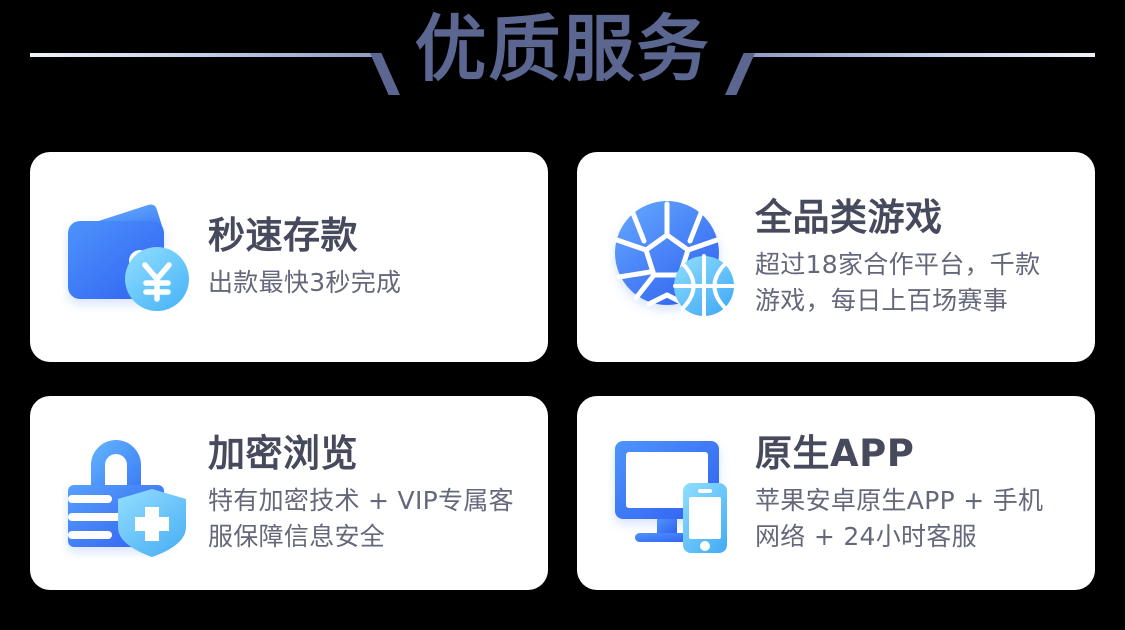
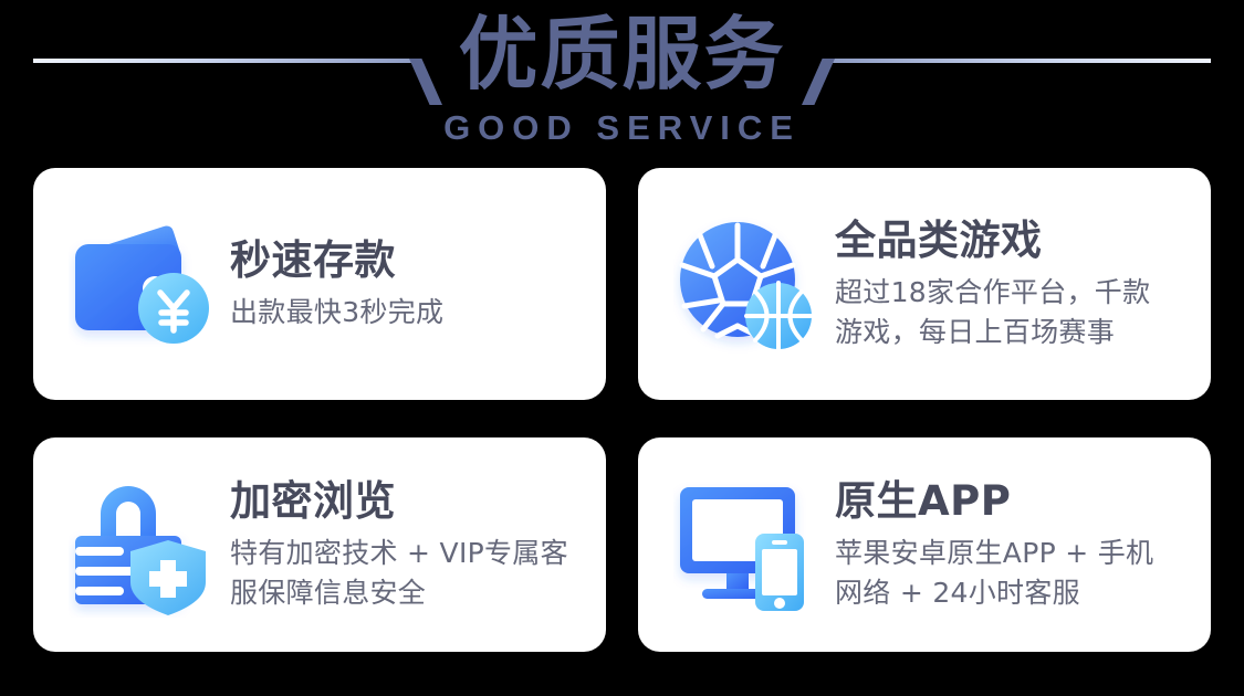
  优质服务
+ GOOD SERVICE
  秒速存款
  出款最快3秒完成
  全品类游戏
  超过18家合作平台，千款
  游戏，每日上百场赛事
  加密浏览
  特有加密技术 + VIP专属客
  服保障信息安全
  原生APP
  苹果安卓原生APP + 手机
  网络 + 24小时客服
